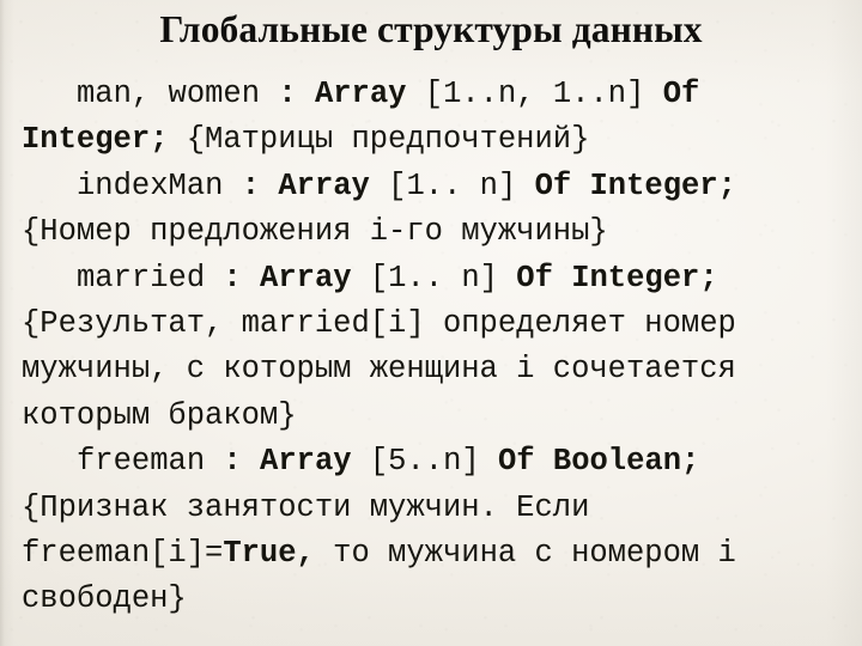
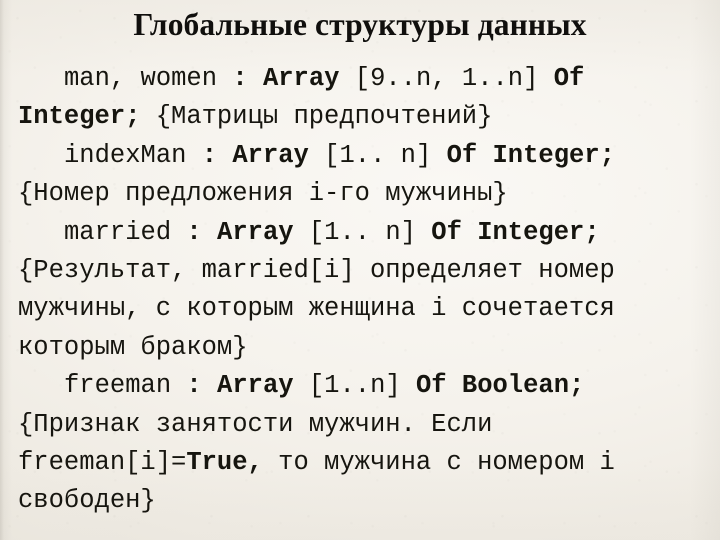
  Глобальные структуры данных
- man, women : Array [1..n, 1..n] Of Integer; {Матрицы предпочтений}
+ man, women : Array [9..n, 1..n] Of Integer; {Матрицы предпочтений}
  indexMan : Array [1.. n] Of Integer; {Номер предложения i-го мужчины}
  married : Array [1.. n] Of Integer; {Результат, married[i] определяет номер мужчины, с которым женщина i сочетается которым браком}
- freeman : Array [5..n] Of Boolean; {Признак занятости мужчин. Если freeman[i]=True, то мужчина с номером i свободен}
+ freeman : Array [1..n] Of Boolean; {Признак занятости мужчин. Если freeman[i]=True, то мужчина с номером i свободен}
